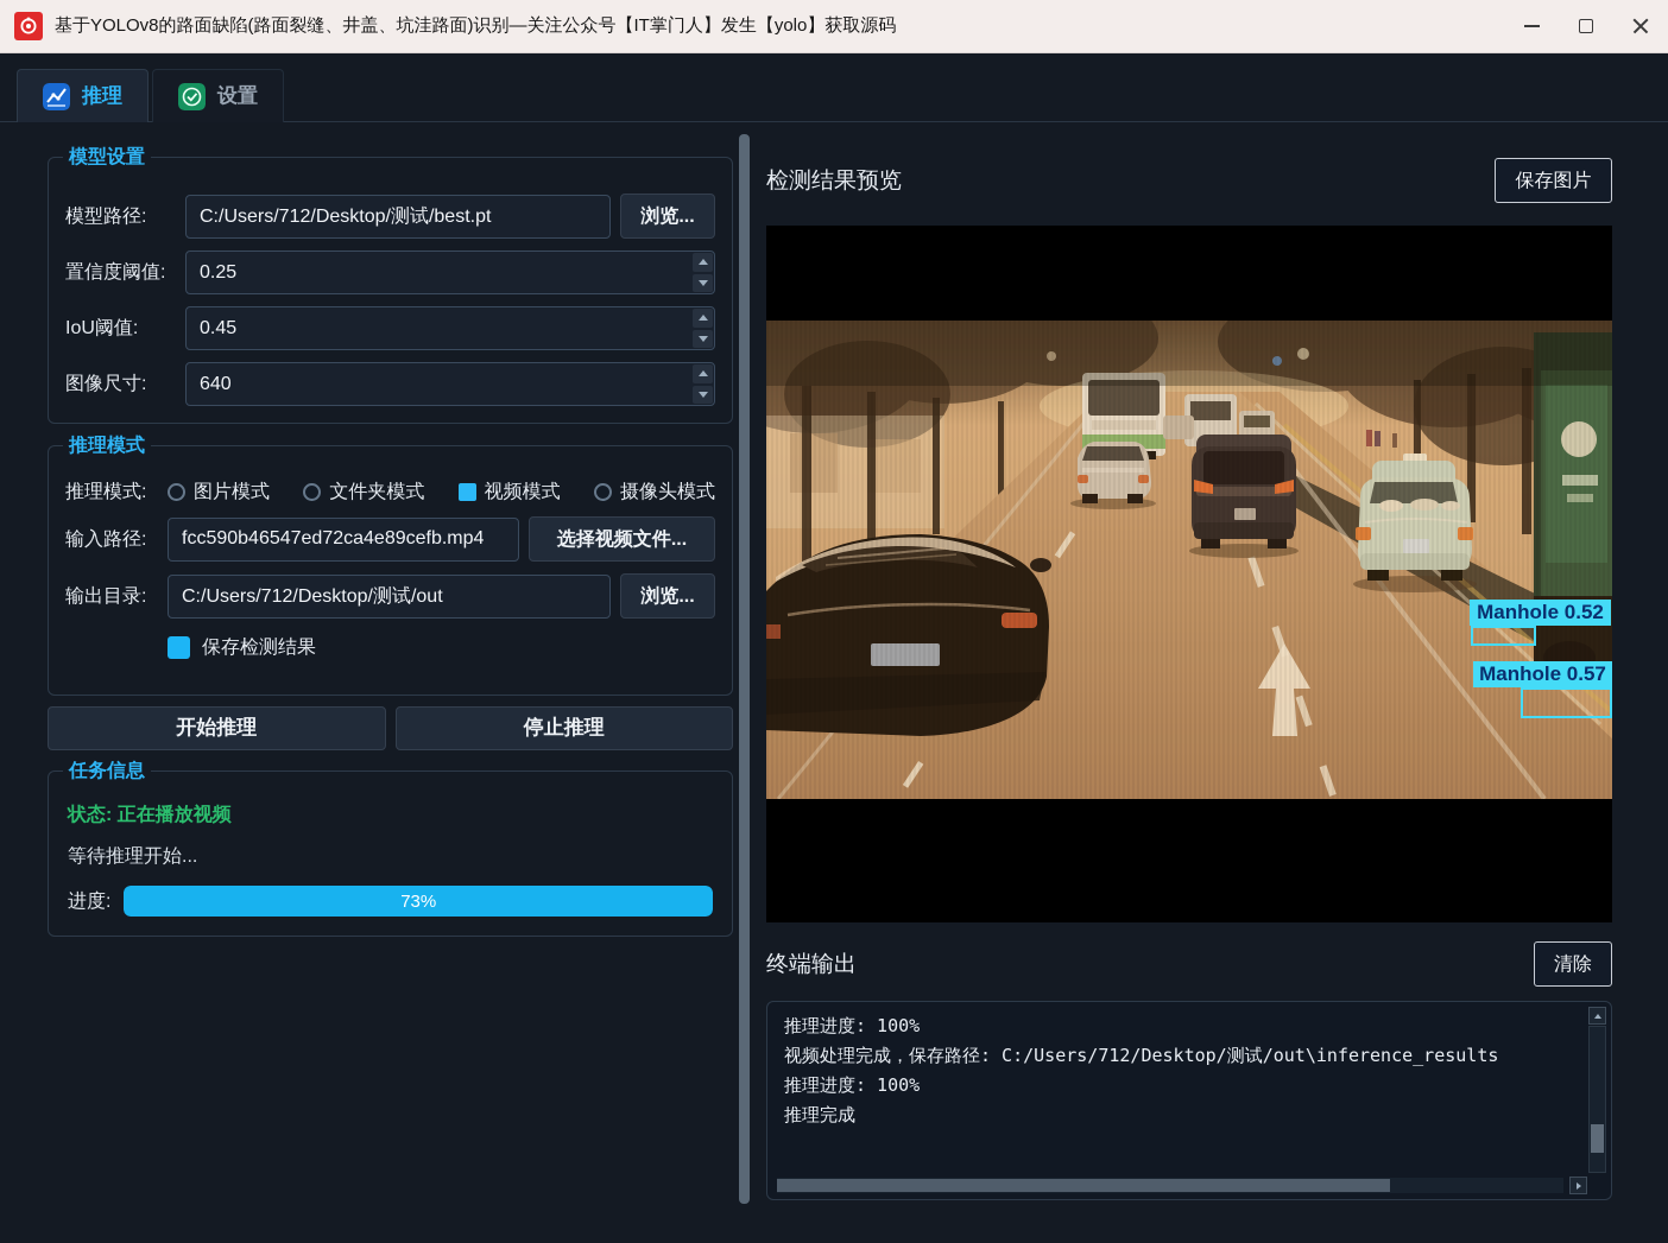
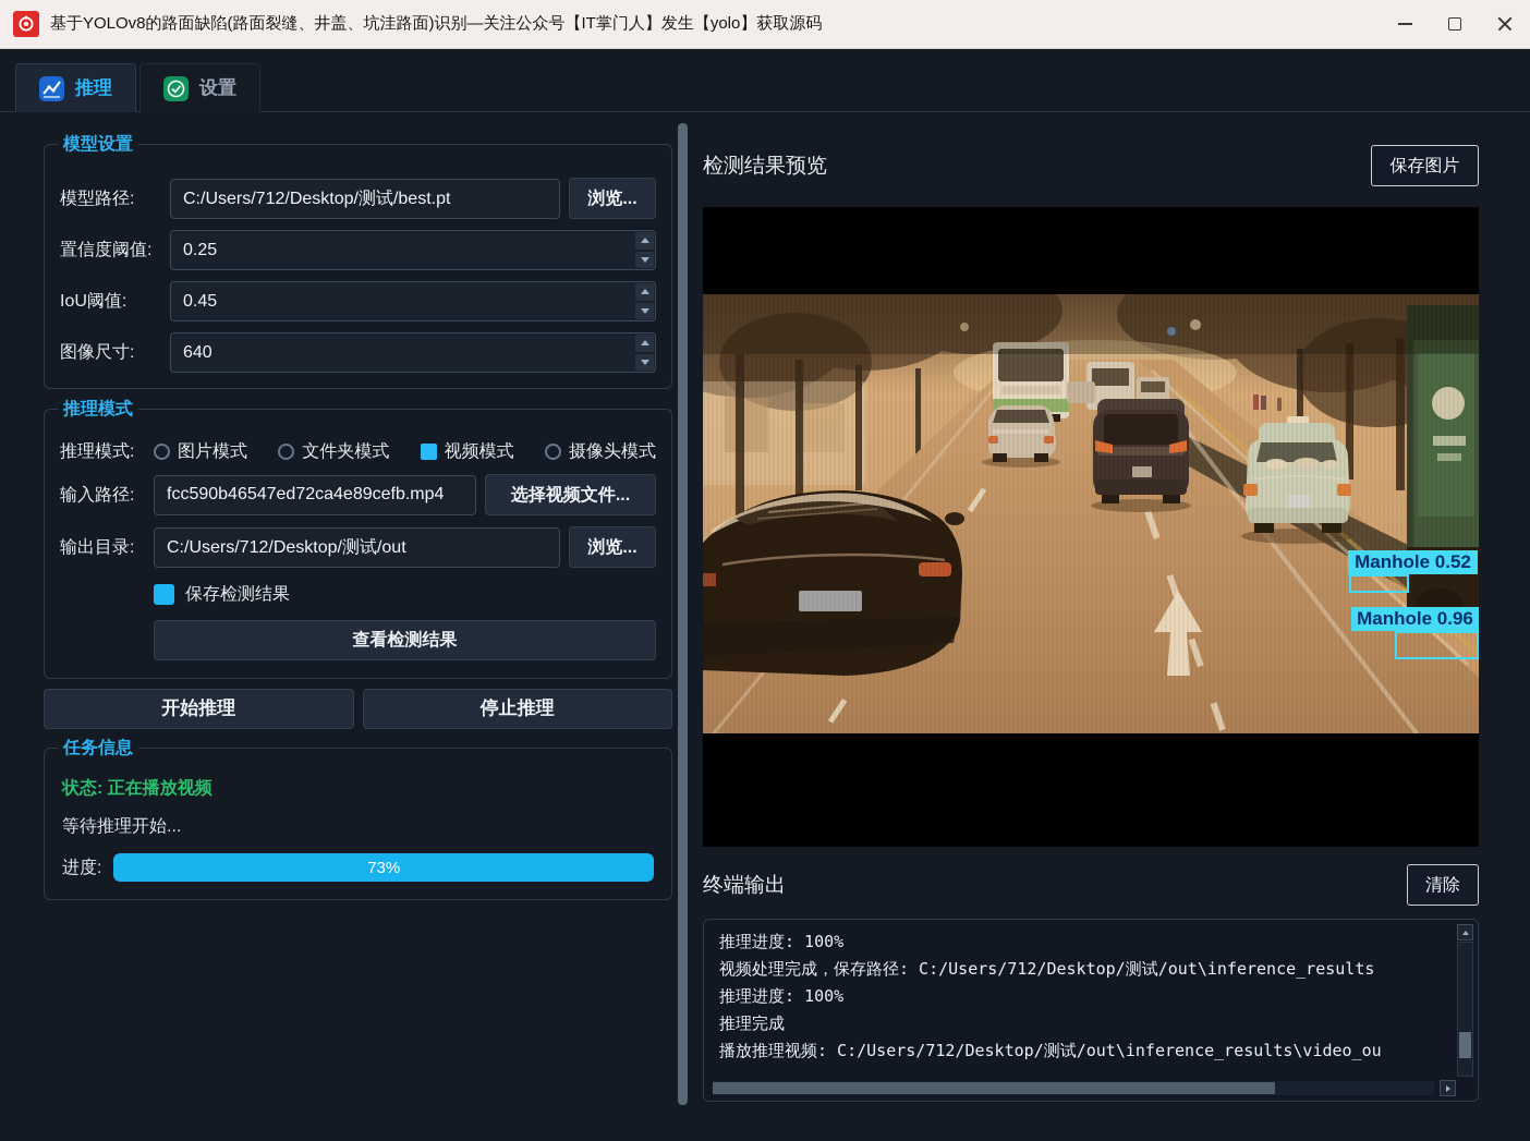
  基于YOLOv8的路面缺陷(路面裂缝、井盖、坑洼路面)识别—关注公众号【IT掌门人】发生【yolo】获取源码
  推理
  设置
  模型设置
  模型路径:
  C:/Users/712/Desktop/测试/best.pt
  浏览...
  置信度阈值:
  0.25
  IoU阈值:
  0.45
  图像尺寸:
  640
  推理模式
  推理模式:
  图片模式
  文件夹模式
  视频模式
  摄像头模式
  输入路径:
  fcc590b46547ed72ca4e89cefb.mp4
  选择视频文件...
  输出目录:
  C:/Users/712/Desktop/测试/out
  浏览...
  保存检测结果
+ 查看检测结果
  开始推理
  停止推理
  任务信息
  状态: 正在播放视频
  等待推理开始...
  进度:
  73%
  检测结果预览
  保存图片
  Manhole 0.52
- Manhole 0.57
+ Manhole 0.96
  终端输出
  清除
  推理进度: 100%
  视频处理完成，保存路径: C:/Users/712/Desktop/测试/out\inference_results
  推理进度: 100%
  推理完成
+ 播放推理视频: C:/Users/712/Desktop/测试/out\inference_results\video_ou
